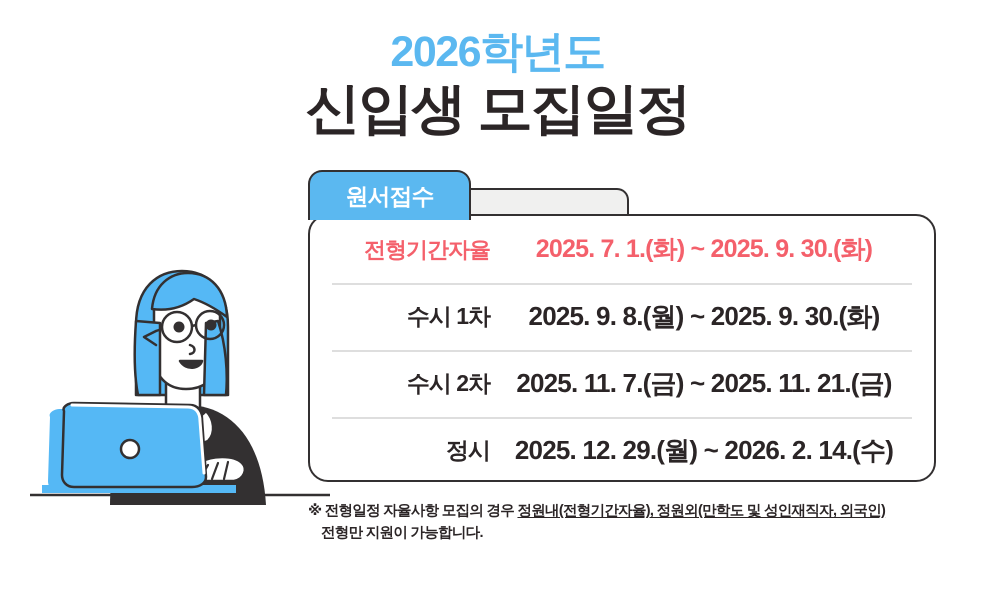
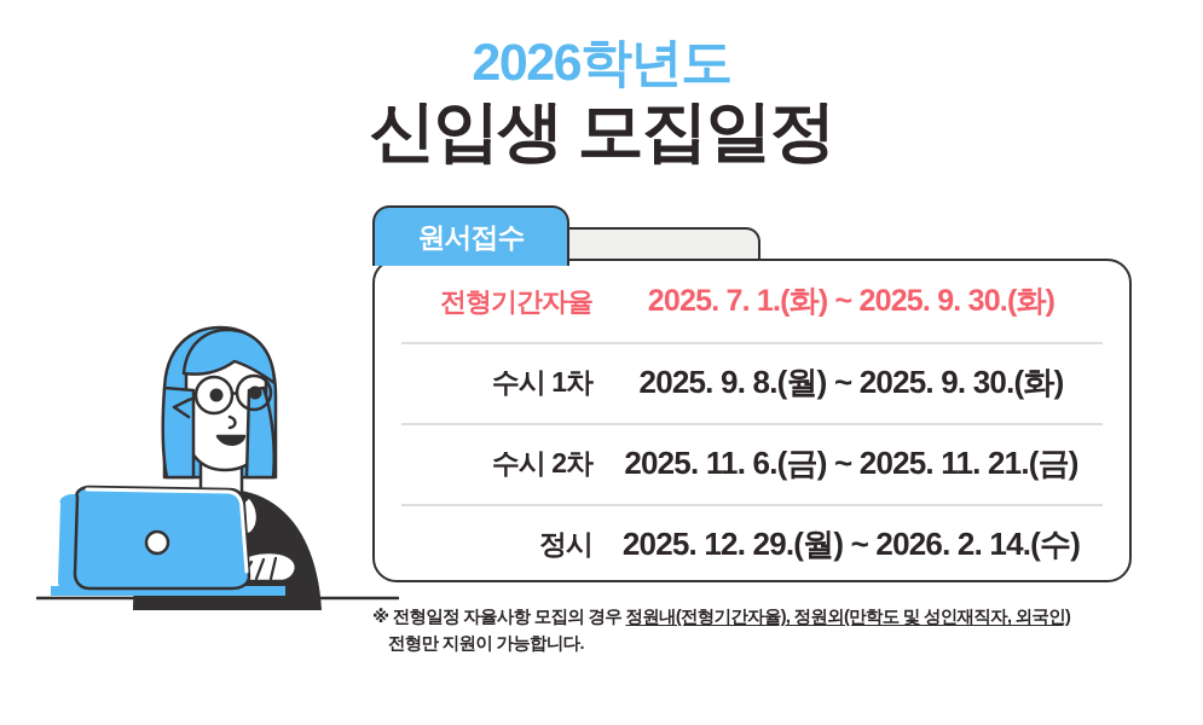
  2026학년도
  신입생 모집일정
  원서접수
  전형기간자율
  2025. 7. 1.(화) ~ 2025. 9. 30.(화)
  수시 1차
  2025. 9. 8.(월) ~ 2025. 9. 30.(화)
  수시 2차
- 2025. 11. 7.(금) ~ 2025. 11. 21.(금)
+ 2025. 11. 6.(금) ~ 2025. 11. 21.(금)
  정시
  2025. 12. 29.(월) ~ 2026. 2. 14.(수)
  ※ 전형일정 자율사항 모집의 경우 정원내(전형기간자율), 정원외(만학도 및 성인재직자, 외국인)
  전형만 지원이 가능합니다.
